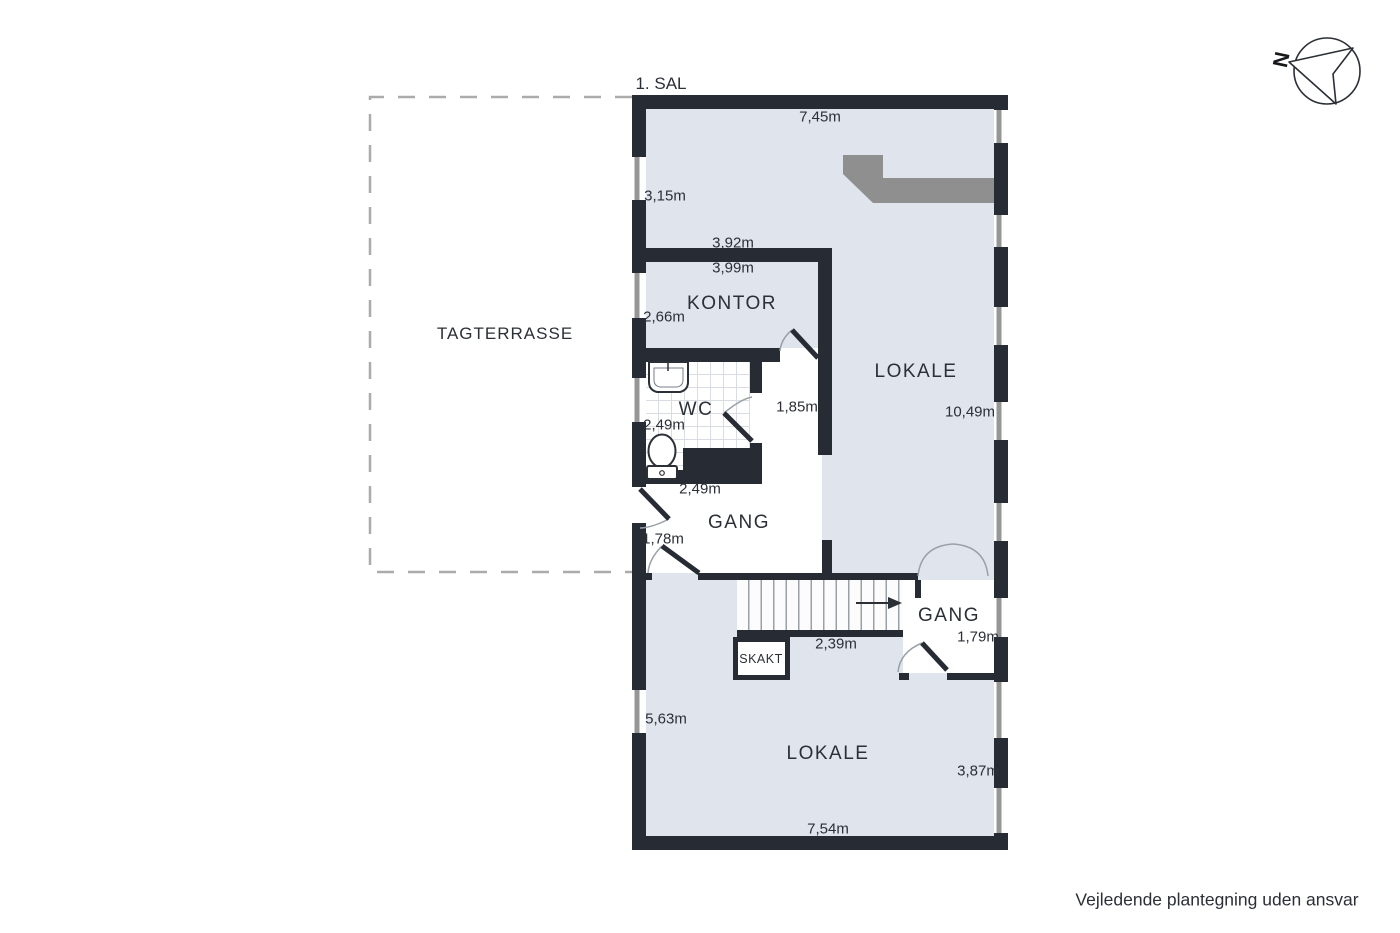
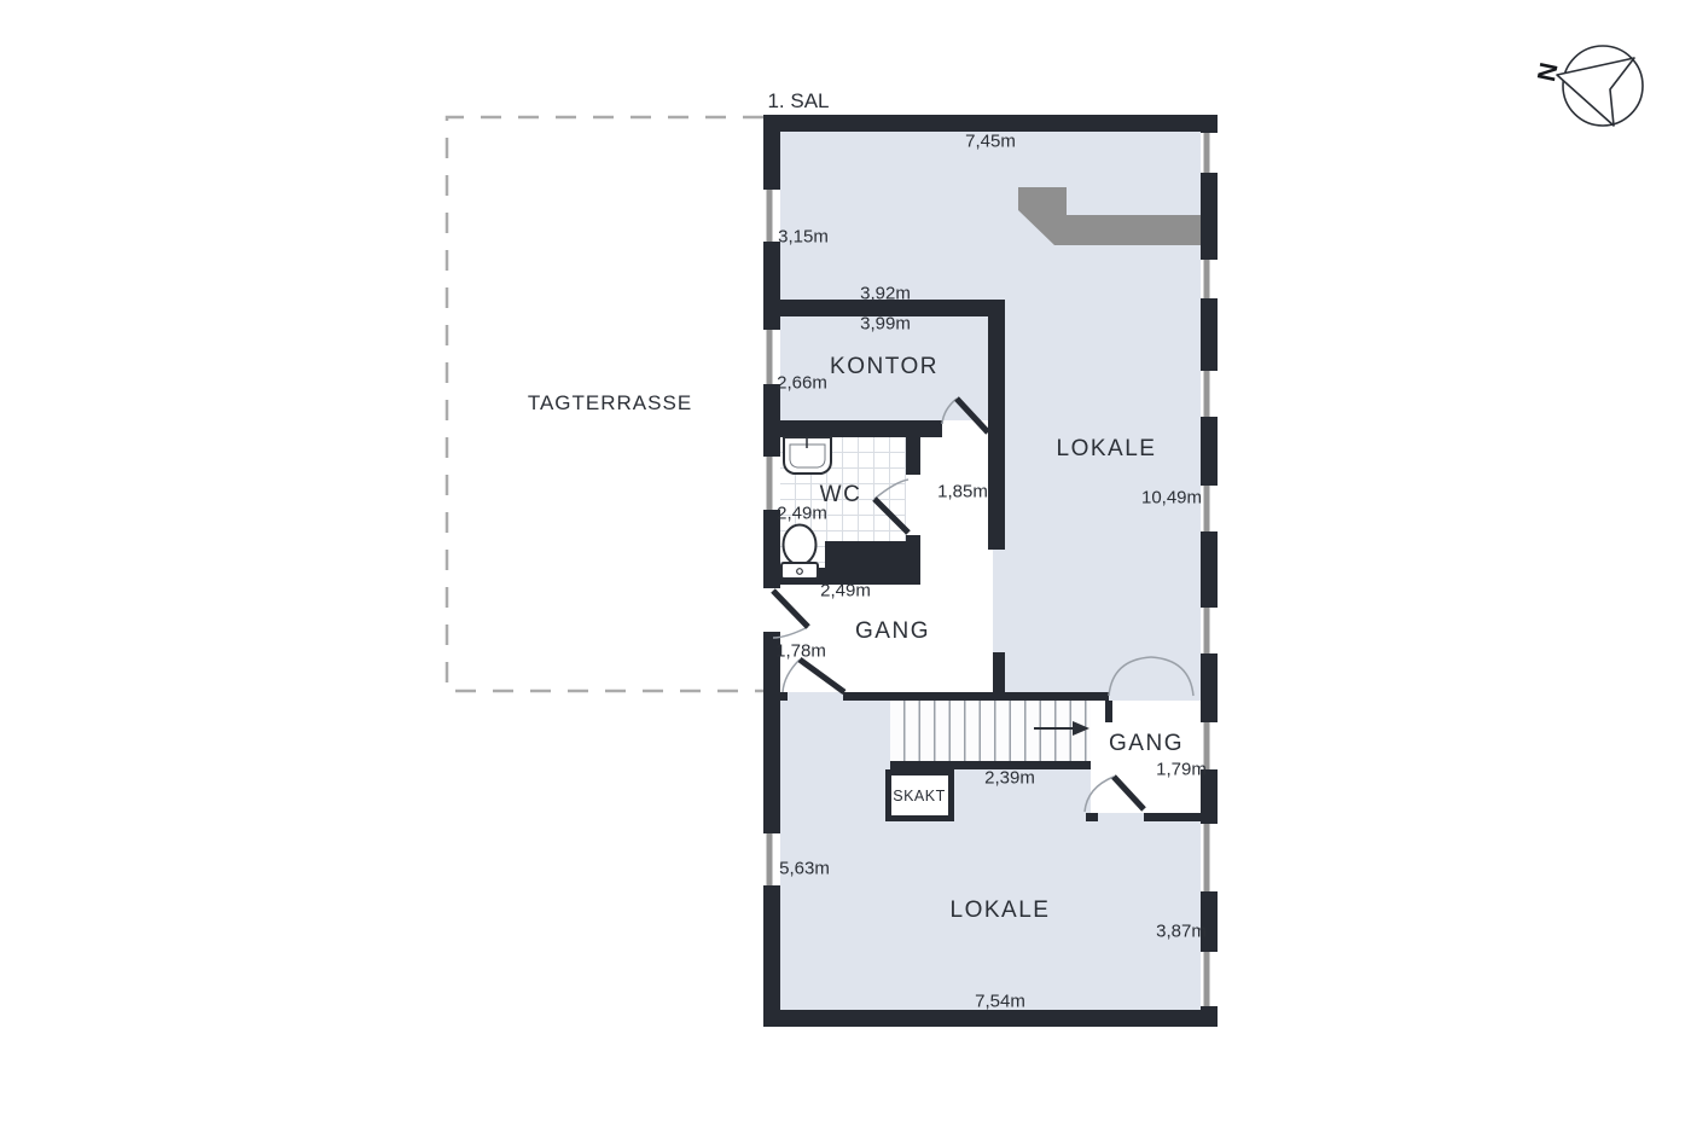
  1. SAL
  TAGTERRASSE
  7,45m
  3,15m
  3,92m
  3,99m
  2,66m
  2,49m
  1,85m
  2,49m
  10,49m
  1,78m
  2,39m
  1,79m
  5,63m
  3,87m
  7,54m
  KONTOR
  WC
  LOKALE
  GANG
  GANG
  LOKALE
  SKAKT
- Vejledende plantegning uden ansvar
